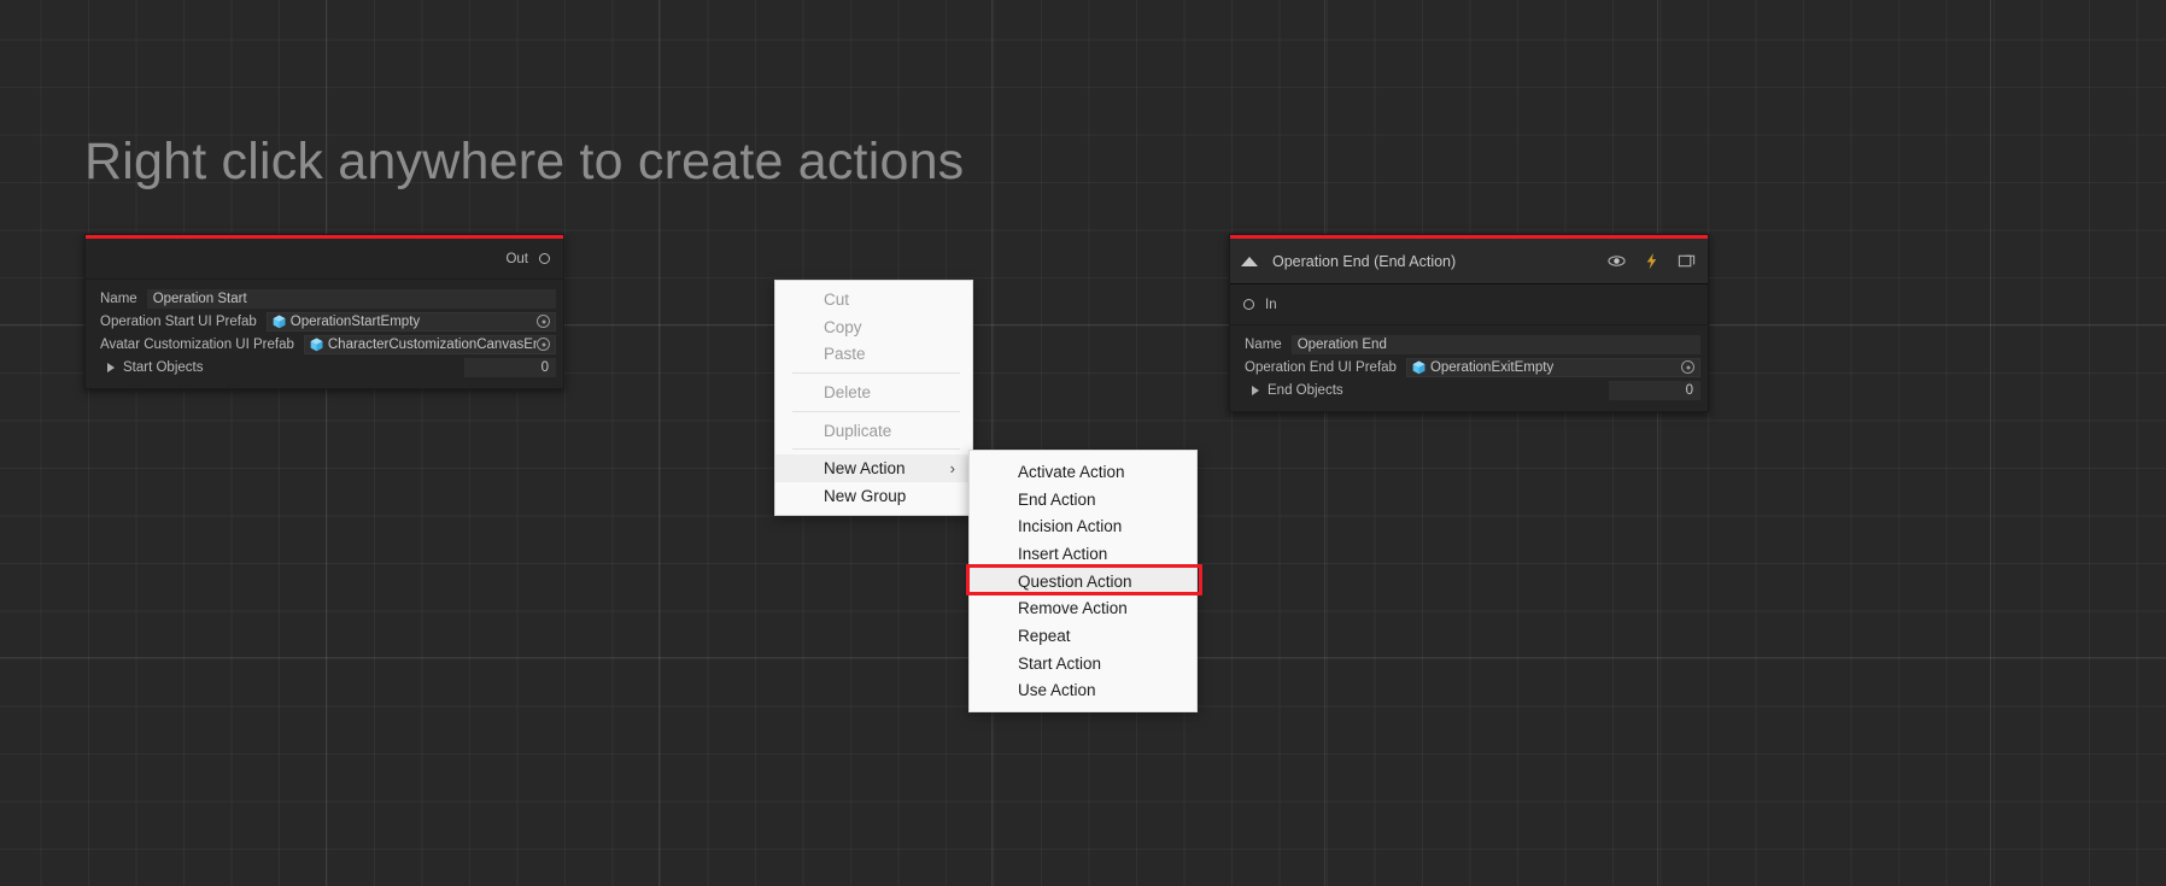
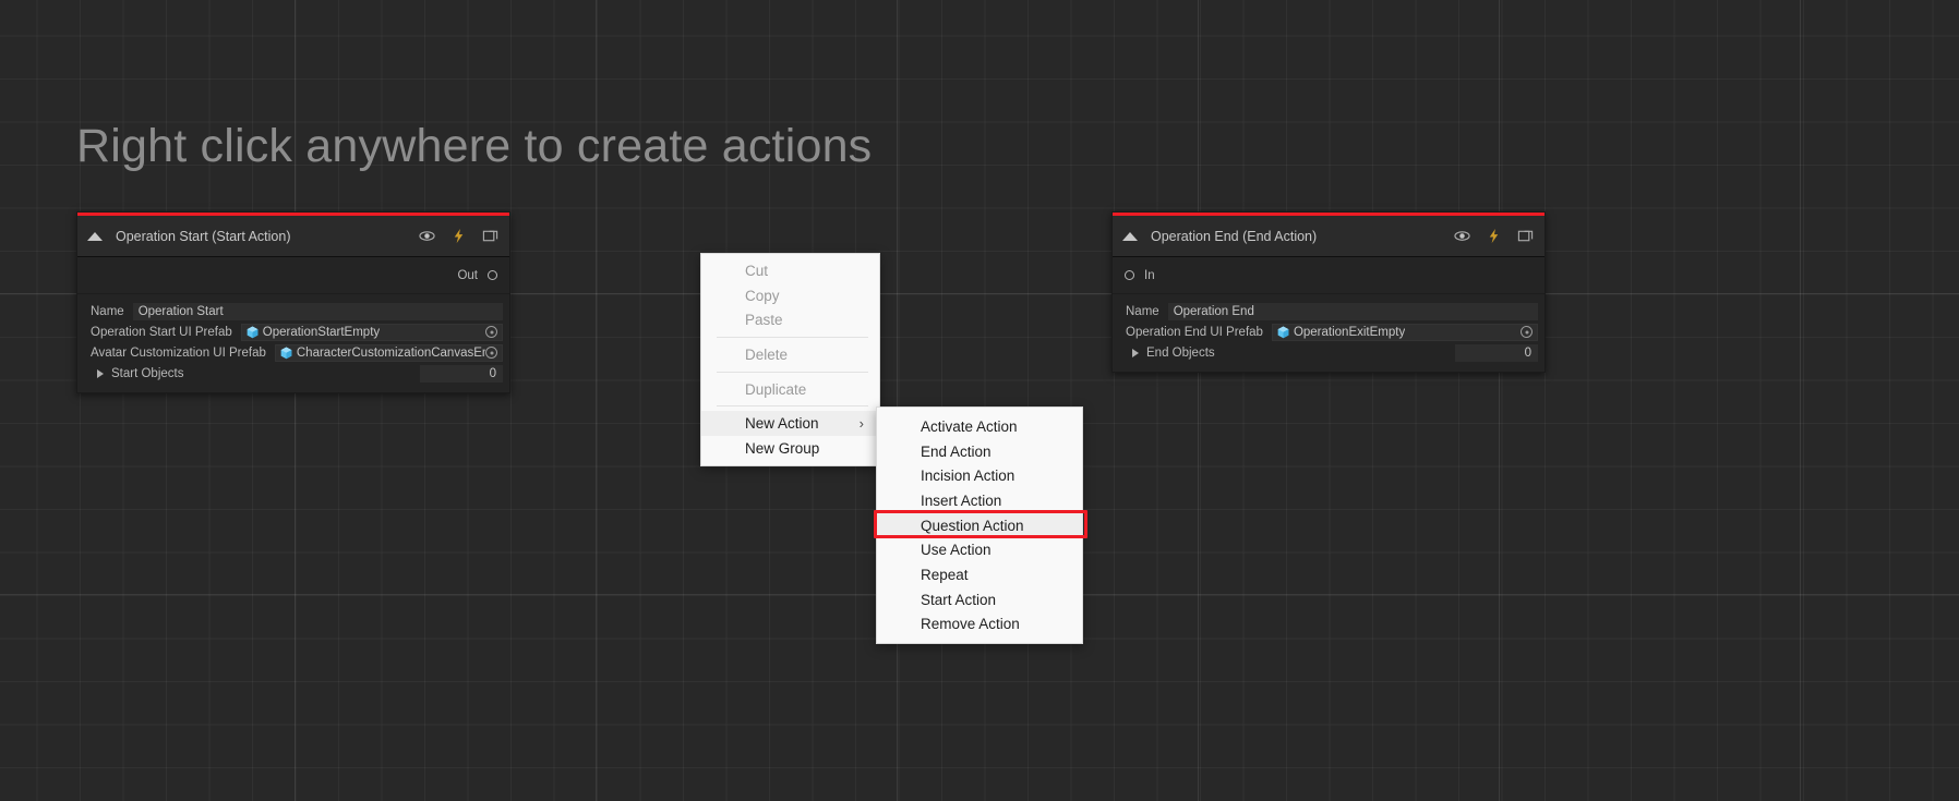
  Right click anywhere to create actions
+ Operation Start (Start Action)
  Out
  Name
  Operation Start
  Operation Start UI Prefab
  OperationStartEmpty
  Avatar Customization UI Prefab
  CharacterCustomizationCanvasE
  Start Objects
  0
  Operation End (End Action)
  In
  Name
  Operation End
  Operation End UI Prefab
  OperationExitEmpty
  End Objects
  0
  Cut
  Copy
  Paste
  Delete
  Duplicate
  New Action
  ›
  New Group
  Activate Action
  End Action
  Incision Action
  Insert Action
  Question Action
- Remove Action
+ Use Action
  Repeat
  Start Action
- Use Action
+ Remove Action
